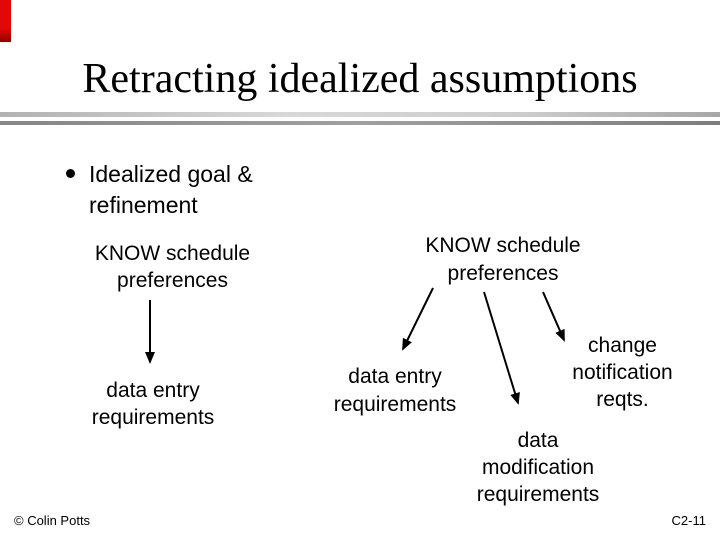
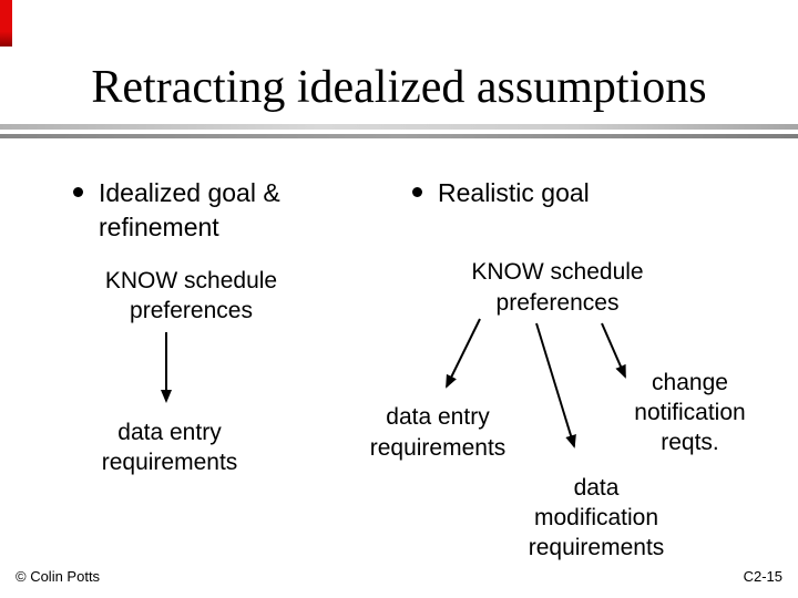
  Retracting idealized assumptions
  Idealized goal & refinement
+ Realistic goal
  KNOW schedule preferences
  data entry requirements
  KNOW schedule preferences
  data entry requirements
  change notification reqts.
  data modification requirements
  © Colin Potts
- C2-11
+ C2-15
